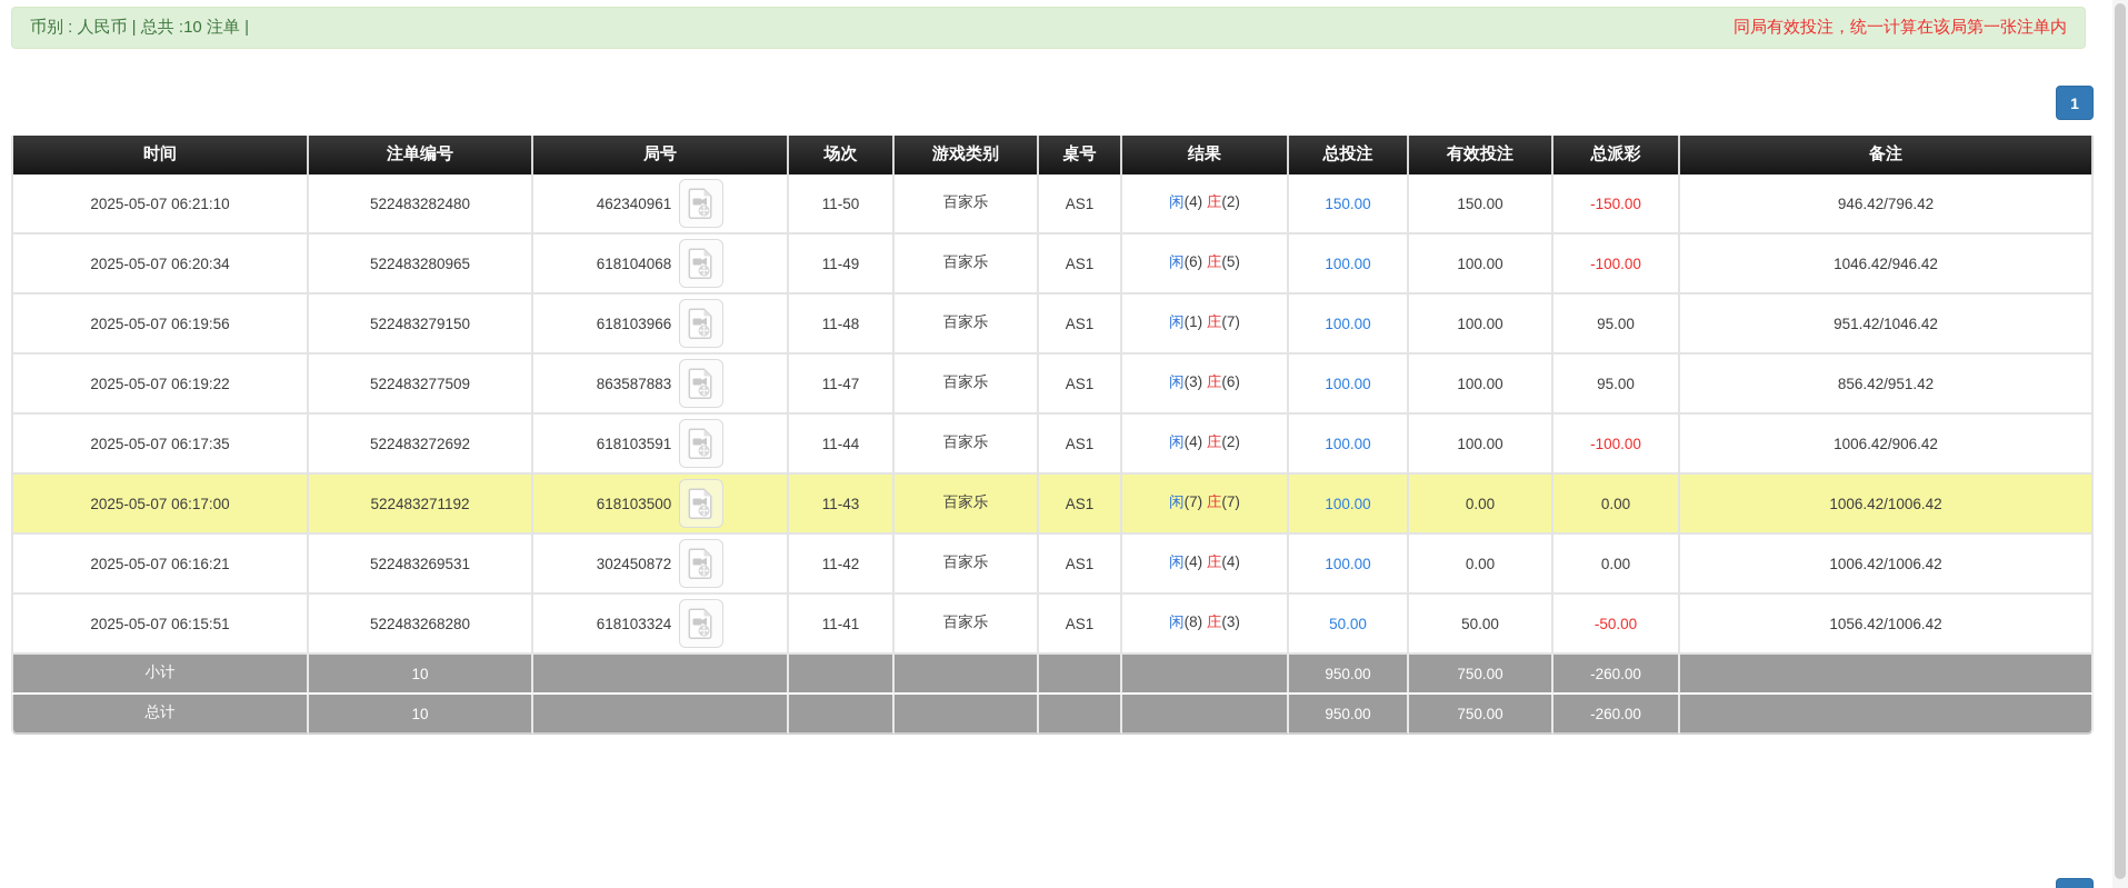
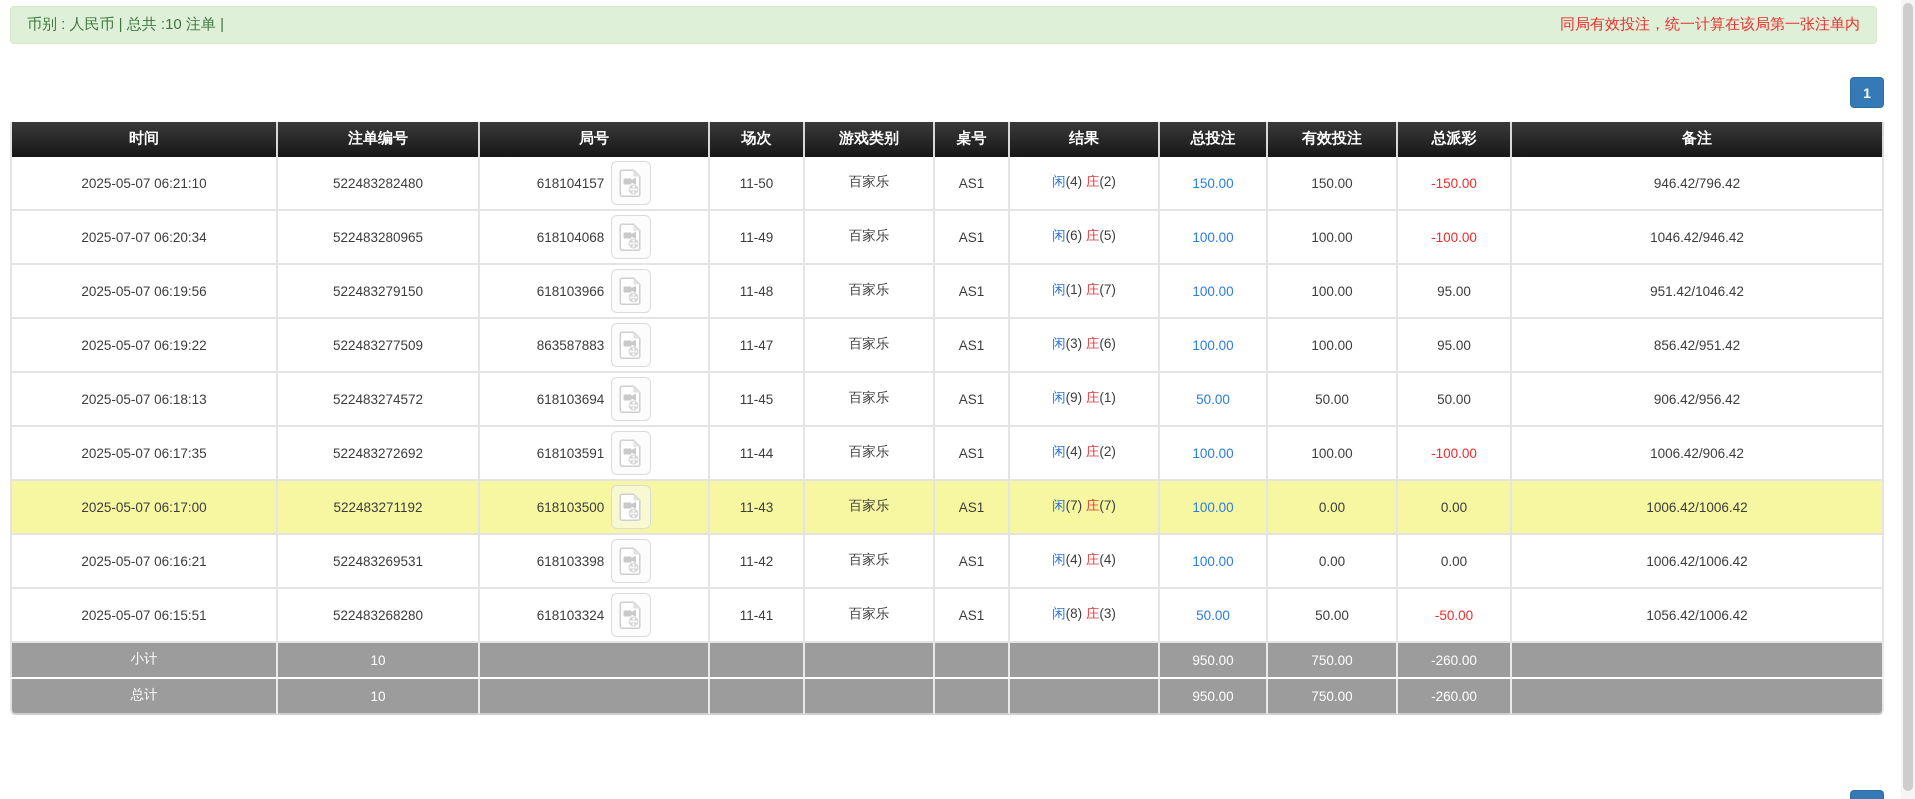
  币别 : 人民币 | 总共 :10 注单 |
  同局有效投注，统一计算在该局第一张注单内
  1
  时间	注单编号	局号	场次	游戏类别	桌号	结果	总投注	有效投注	总派彩	备注
- 2025-05-07 06:21:10	522483282480	462340961	11-50	百家乐	AS1	闲(4) 庄(2)	150.00	150.00	-150.00	946.42/796.42
+ 2025-05-07 06:21:10	522483282480	618104157	11-50	百家乐	AS1	闲(4) 庄(2)	150.00	150.00	-150.00	946.42/796.42
- 2025-05-07 06:20:34	522483280965	618104068	11-49	百家乐	AS1	闲(6) 庄(5)	100.00	100.00	-100.00	1046.42/946.42
+ 2025-07-07 06:20:34	522483280965	618104068	11-49	百家乐	AS1	闲(6) 庄(5)	100.00	100.00	-100.00	1046.42/946.42
  2025-05-07 06:19:56	522483279150	618103966	11-48	百家乐	AS1	闲(1) 庄(7)	100.00	100.00	95.00	951.42/1046.42
  2025-05-07 06:19:22	522483277509	863587883	11-47	百家乐	AS1	闲(3) 庄(6)	100.00	100.00	95.00	856.42/951.42
+ 2025-05-07 06:18:13	522483274572	618103694	11-45	百家乐	AS1	闲(9) 庄(1)	50.00	50.00	50.00	906.42/956.42
  2025-05-07 06:17:35	522483272692	618103591	11-44	百家乐	AS1	闲(4) 庄(2)	100.00	100.00	-100.00	1006.42/906.42
  2025-05-07 06:17:00	522483271192	618103500	11-43	百家乐	AS1	闲(7) 庄(7)	100.00	0.00	0.00	1006.42/1006.42
- 2025-05-07 06:16:21	522483269531	302450872	11-42	百家乐	AS1	闲(4) 庄(4)	100.00	0.00	0.00	1006.42/1006.42
+ 2025-05-07 06:16:21	522483269531	618103398	11-42	百家乐	AS1	闲(4) 庄(4)	100.00	0.00	0.00	1006.42/1006.42
  2025-05-07 06:15:51	522483268280	618103324	11-41	百家乐	AS1	闲(8) 庄(3)	50.00	50.00	-50.00	1056.42/1006.42
  小计	10						950.00	750.00	-260.00
  总计	10						950.00	750.00	-260.00
